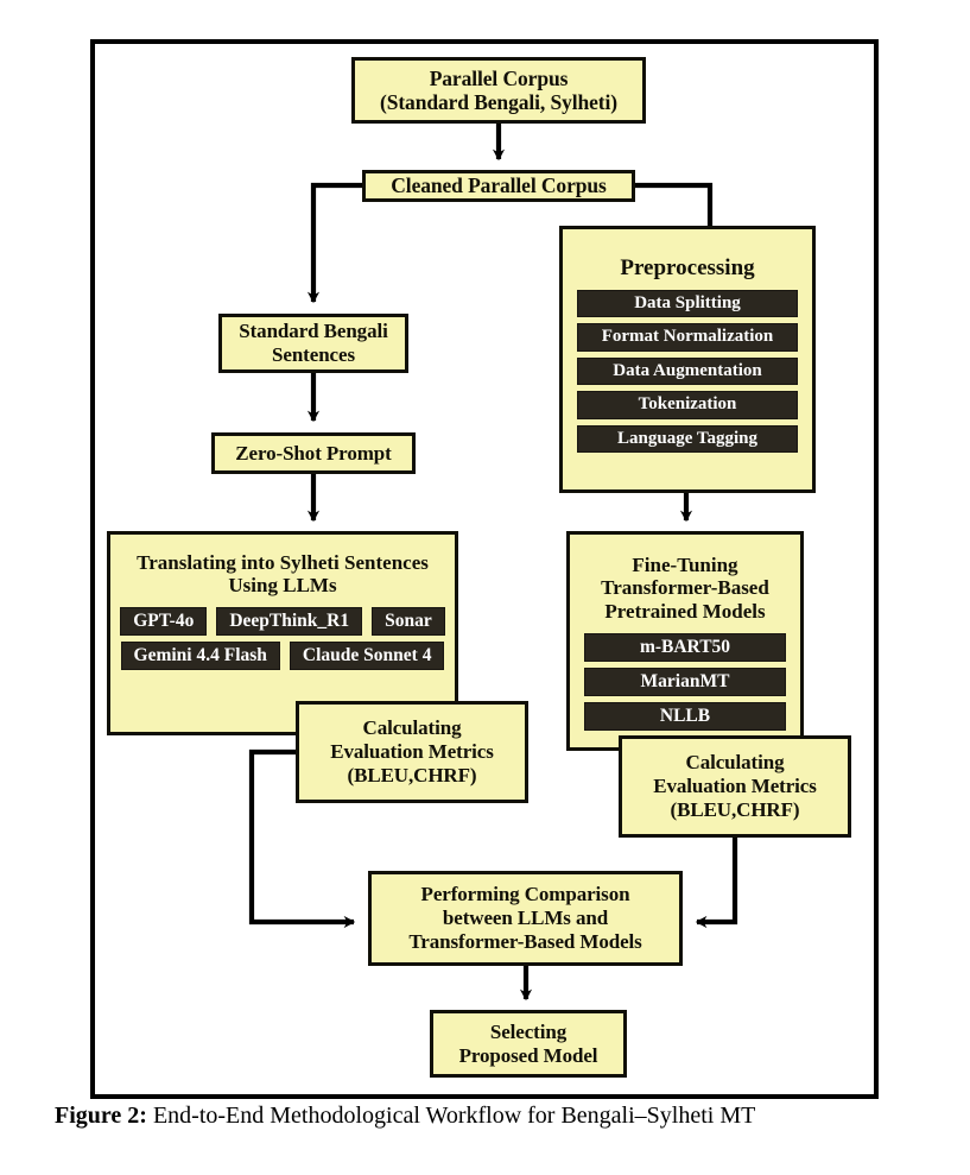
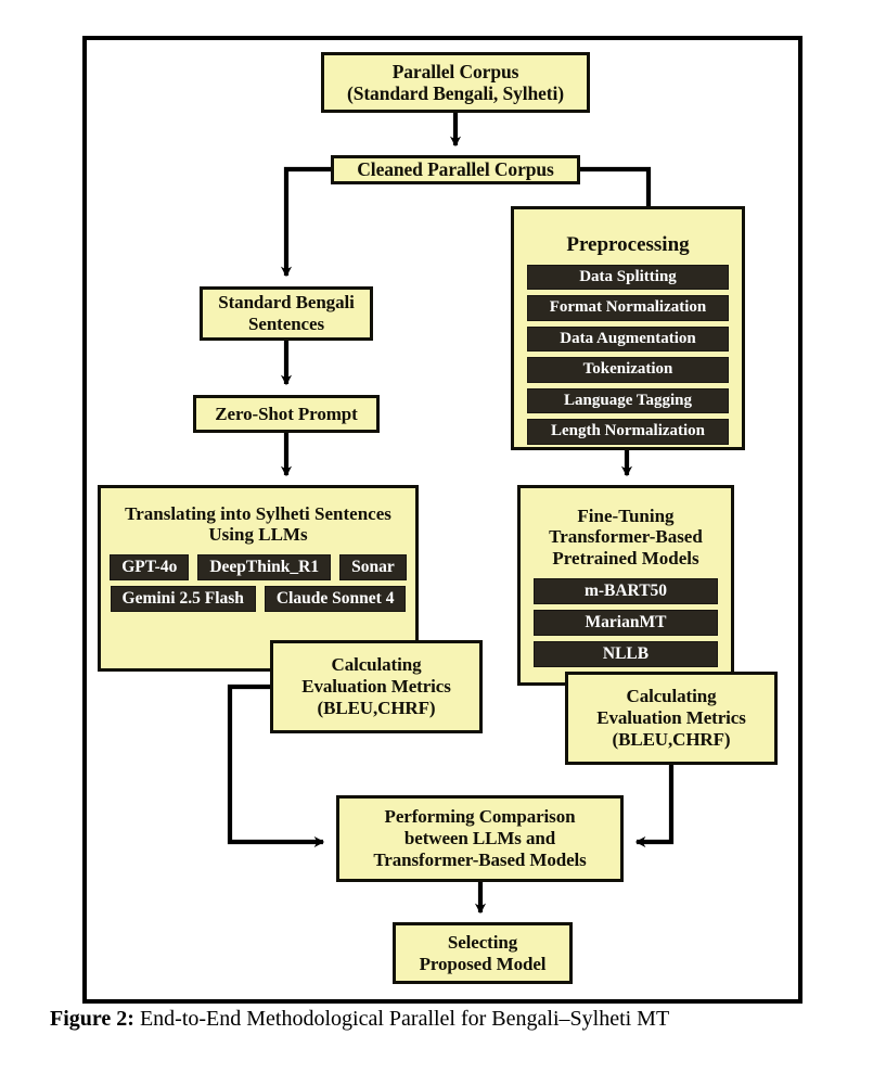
  Parallel Corpus
  (Standard Bengali, Sylheti)
  Cleaned Parallel Corpus
  Standard Bengali
  Sentences
  Zero-Shot Prompt
  Preprocessing
  Data Splitting
  Format Normalization
  Data Augmentation
  Tokenization
  Language Tagging
+ Length Normalization
  Translating into Sylheti Sentences Using LLMs
  GPT-4o
  DeepThink_R1
  Sonar
- Gemini 4.4 Flash
+ Gemini 2.5 Flash
  Claude Sonnet 4
  Fine-Tuning Transformer-Based Pretrained Models
  m-BART50
  MarianMT
  NLLB
  Calculating
  Evaluation Metrics
  (BLEU,CHRF)
  Calculating
  Evaluation Metrics
  (BLEU,CHRF)
  Performing Comparison
  between LLMs and
  Transformer-Based Models
  Selecting
  Proposed Model
- Figure 2: End-to-End Methodological Workflow for Bengali–Sylheti MT
+ Figure 2: End-to-End Methodological Parallel for Bengali–Sylheti MT
